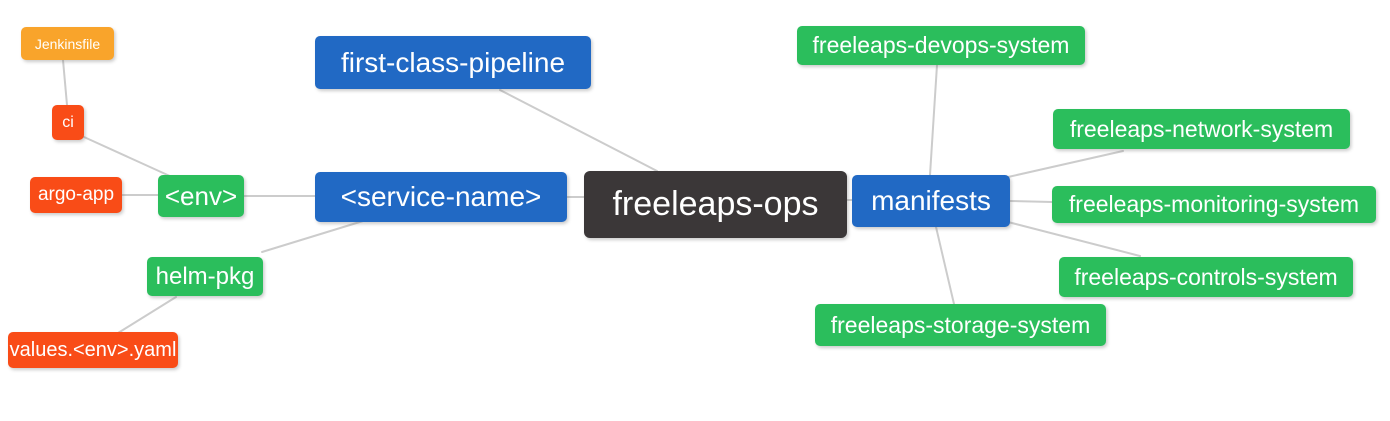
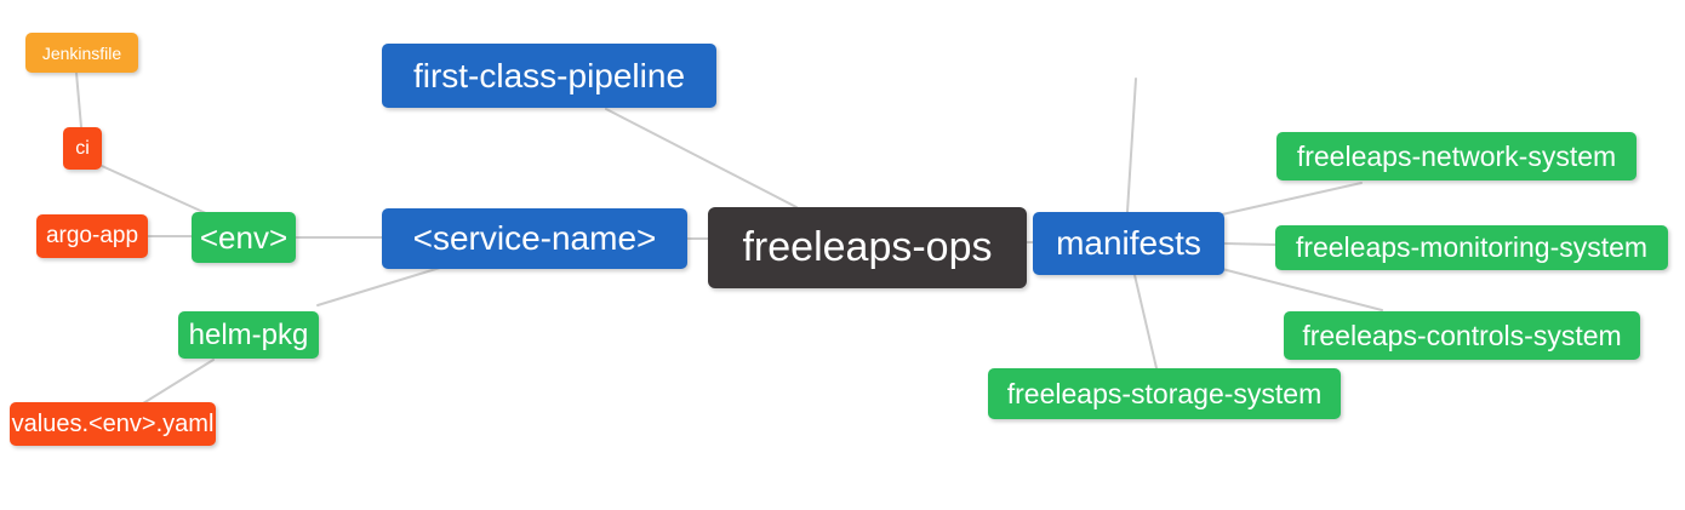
  Jenkinsfile
  ci
  argo-app
  <env>
  helm-pkg
  values.<env>.yaml
  first-class-pipeline
  <service-name>
  freeleaps-ops
  manifests
- freeleaps-devops-system
  freeleaps-network-system
  freeleaps-monitoring-system
  freeleaps-controls-system
  freeleaps-storage-system
